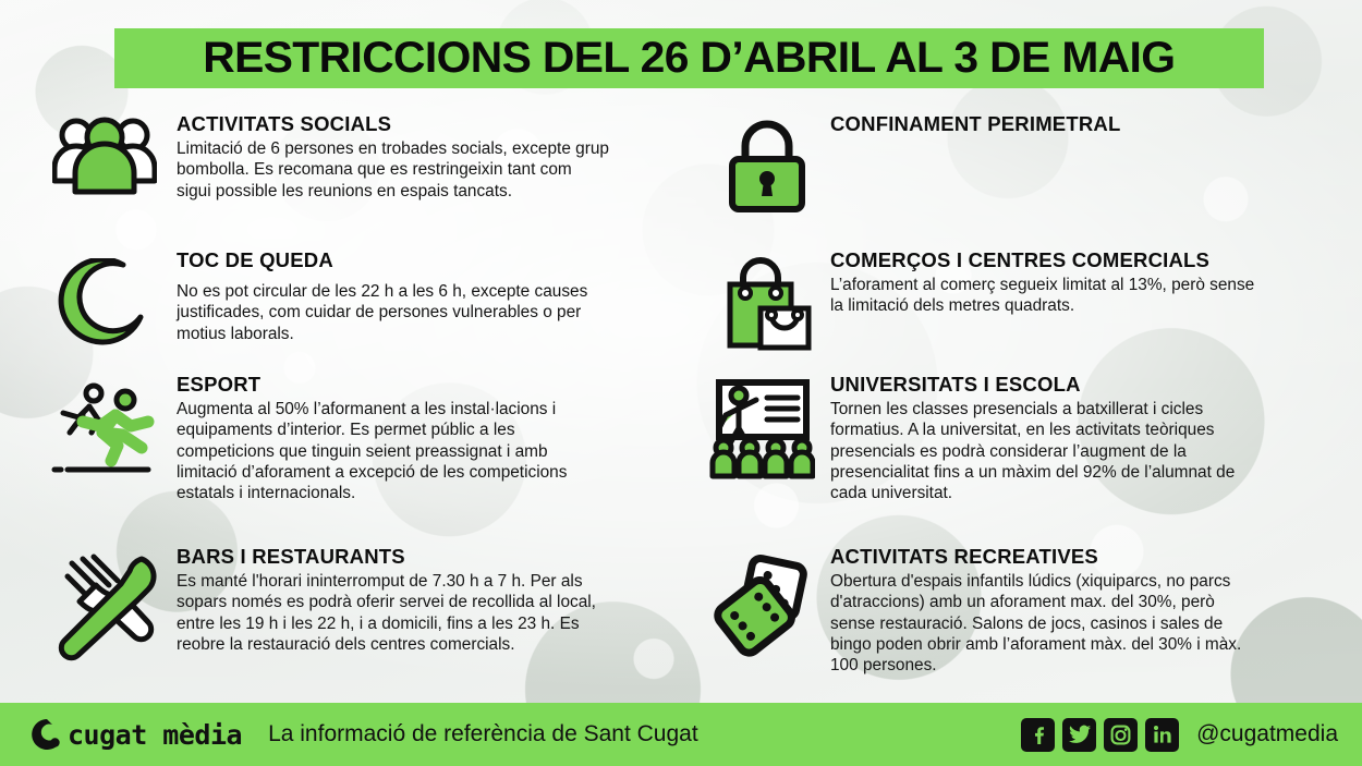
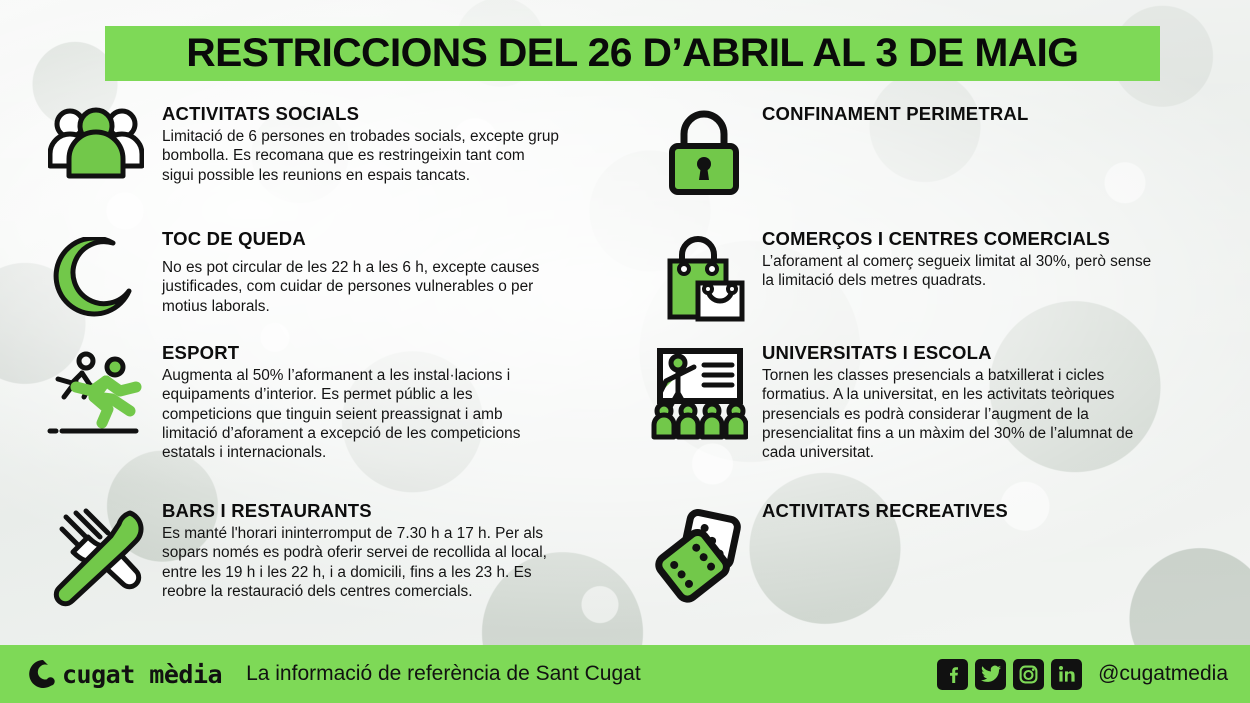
  RESTRICCIONS DEL 26 D’ABRIL AL 3 DE MAIG
  ACTIVITATS SOCIALS
  Limitació de 6 persones en trobades socials, excepte grup bombolla. Es recomana que es restringeixin tant com sigui possible les reunions en espais tancats.
  TOC DE QUEDA
  No es pot circular de les 22 h a les 6 h, excepte causes justificades, com cuidar de persones vulnerables o per motius laborals.
  ESPORT
  Augmenta al 50% l’aformanent a les instal·lacions i equipaments d’interior. Es permet públic a les competicions que tinguin seient preassignat i amb limitació d’aforament a excepció de les competicions estatals i internacionals.
  BARS I RESTAURANTS
- Es manté l'horari ininterromput de 7.30 h a 7 h. Per als sopars només es podrà oferir servei de recollida al local, entre les 19 h i les 22 h, i a domicili, fins a les 23 h. Es reobre la restauració dels centres comercials.
+ Es manté l'horari ininterromput de 7.30 h a 17 h. Per als sopars només es podrà oferir servei de recollida al local, entre les 19 h i les 22 h, i a domicili, fins a les 23 h. Es reobre la restauració dels centres comercials.
  CONFINAMENT PERIMETRAL
  COMERÇOS I CENTRES COMERCIALS
- L’aforament al comerç segueix limitat al 13%, però sense la limitació dels metres quadrats.
+ L’aforament al comerç segueix limitat al 30%, però sense la limitació dels metres quadrats.
  UNIVERSITATS I ESCOLA
- Tornen les classes presencials a batxillerat i cicles formatius. A la universitat, en les activitats teòriques presencials es podrà considerar l’augment de la presencialitat fins a un màxim del 92% de l’alumnat de cada universitat.
+ Tornen les classes presencials a batxillerat i cicles formatius. A la universitat, en les activitats teòriques presencials es podrà considerar l’augment de la presencialitat fins a un màxim del 30% de l’alumnat de cada universitat.
  ACTIVITATS RECREATIVES
- Obertura d'espais infantils lúdics (xiquiparcs, no parcs d'atraccions) amb un aforament max. del 30%, però sense restauració. Salons de jocs, casinos i sales de bingo poden obrir amb l’aforament màx. del 30% i màx. 100 persones.
  cugat mèdia
  La informació de referència de Sant Cugat
  @cugatmedia
